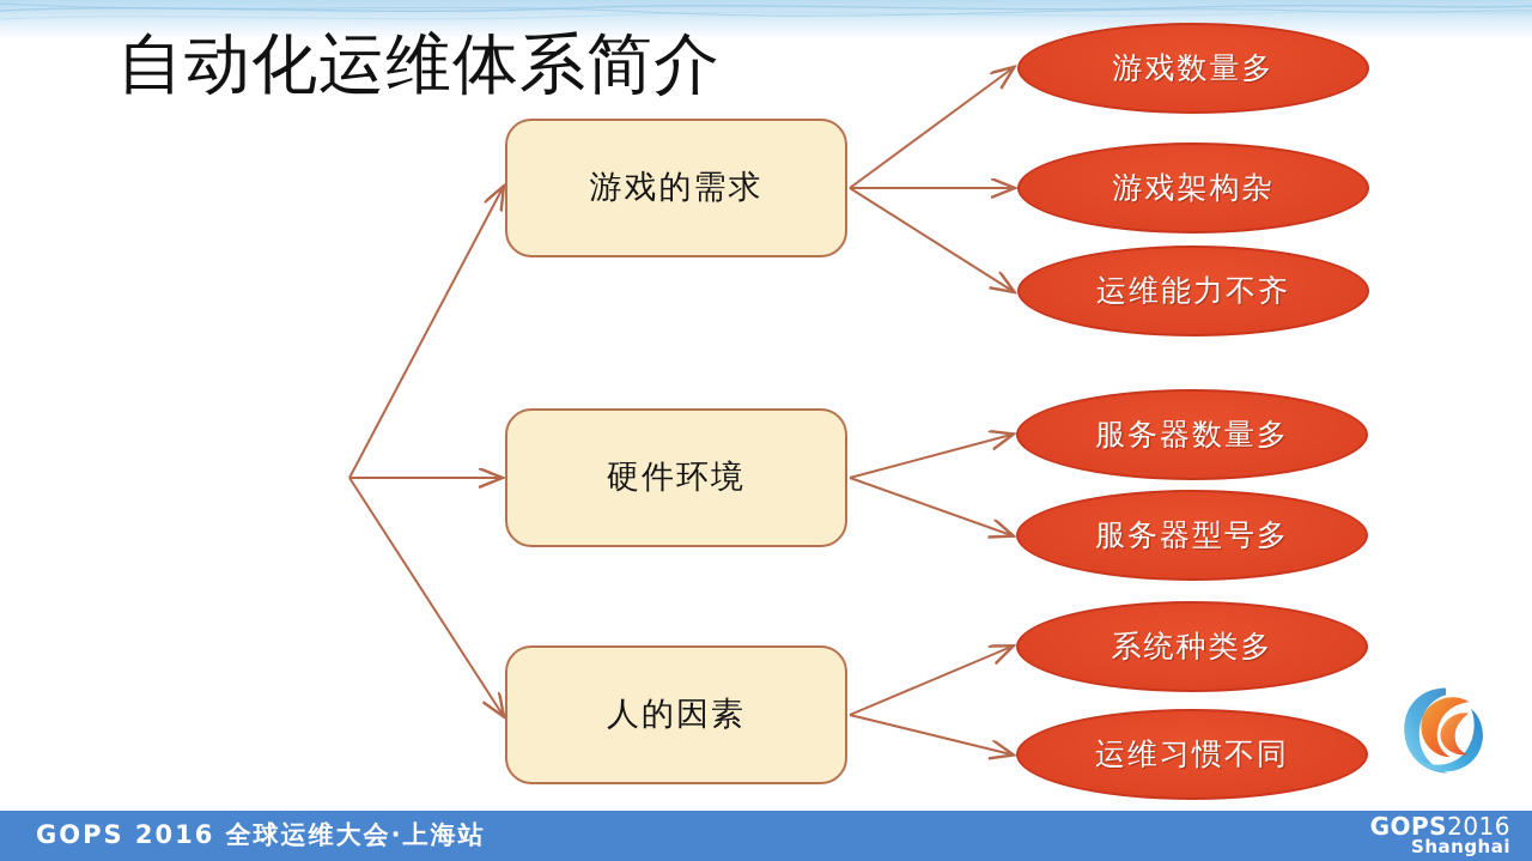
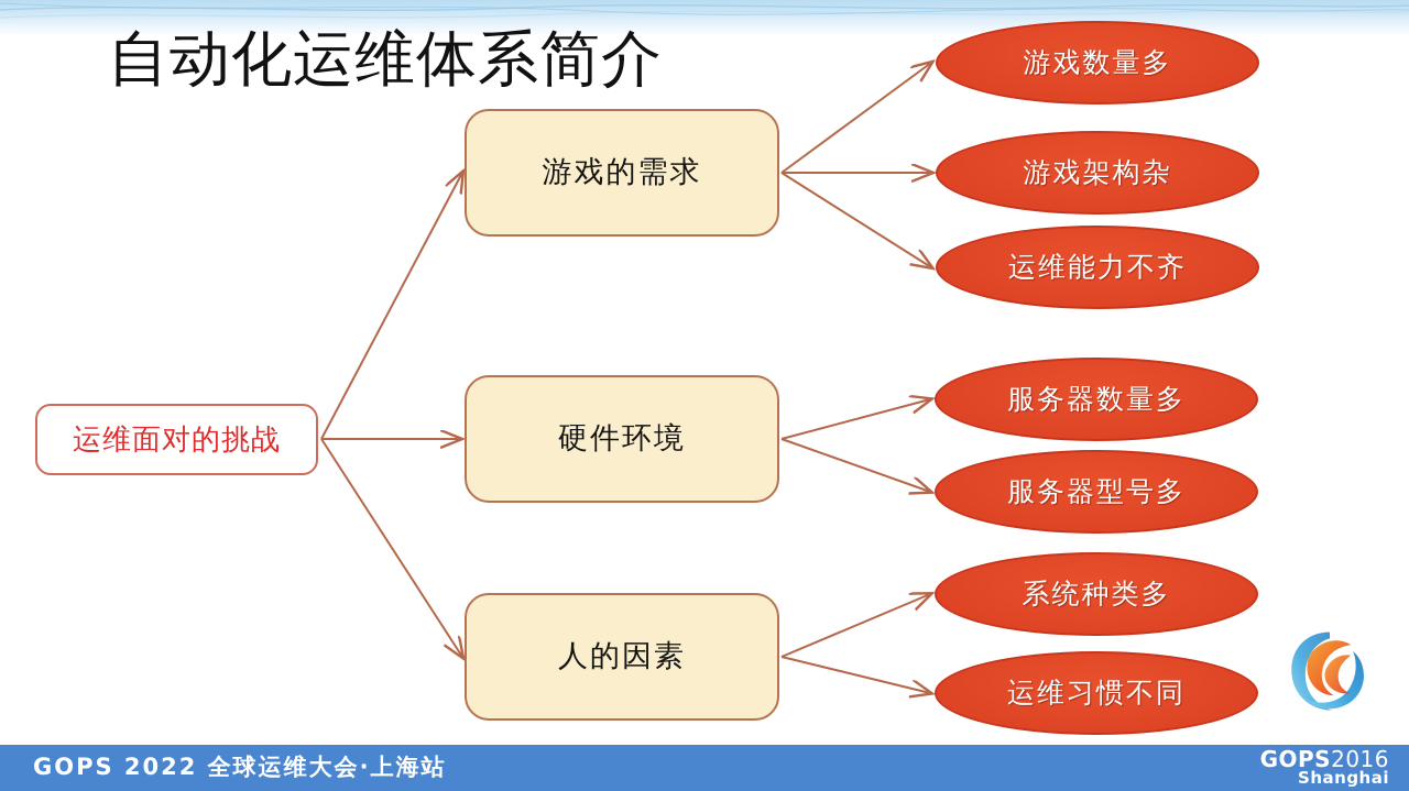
  自动化运维体系简介
+ 运维面对的挑战
  游戏的需求
  硬件环境
  人的因素
  游戏数量多
  游戏架构杂
  运维能力不齐
  服务器数量多
  服务器型号多
  系统种类多
  运维习惯不同
- GOPS 2016 全球运维大会·上海站
+ GOPS 2022 全球运维大会·上海站
  GOPS2016
  Shanghai
